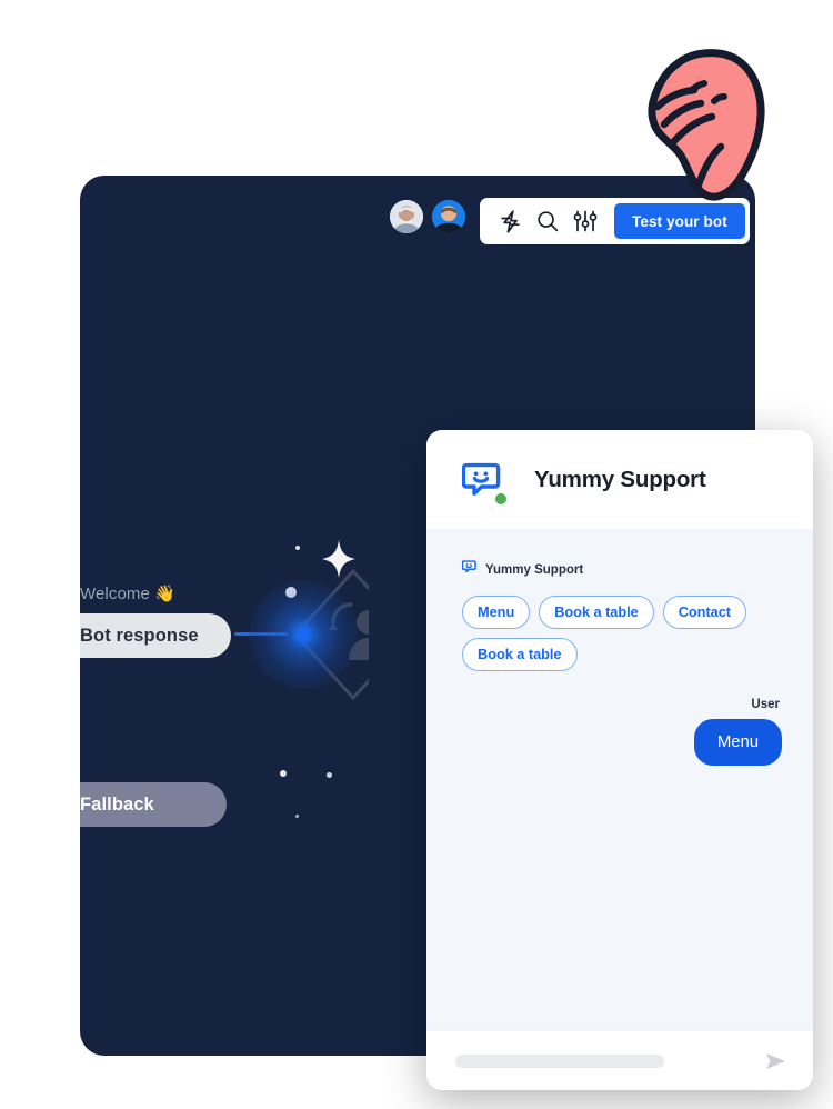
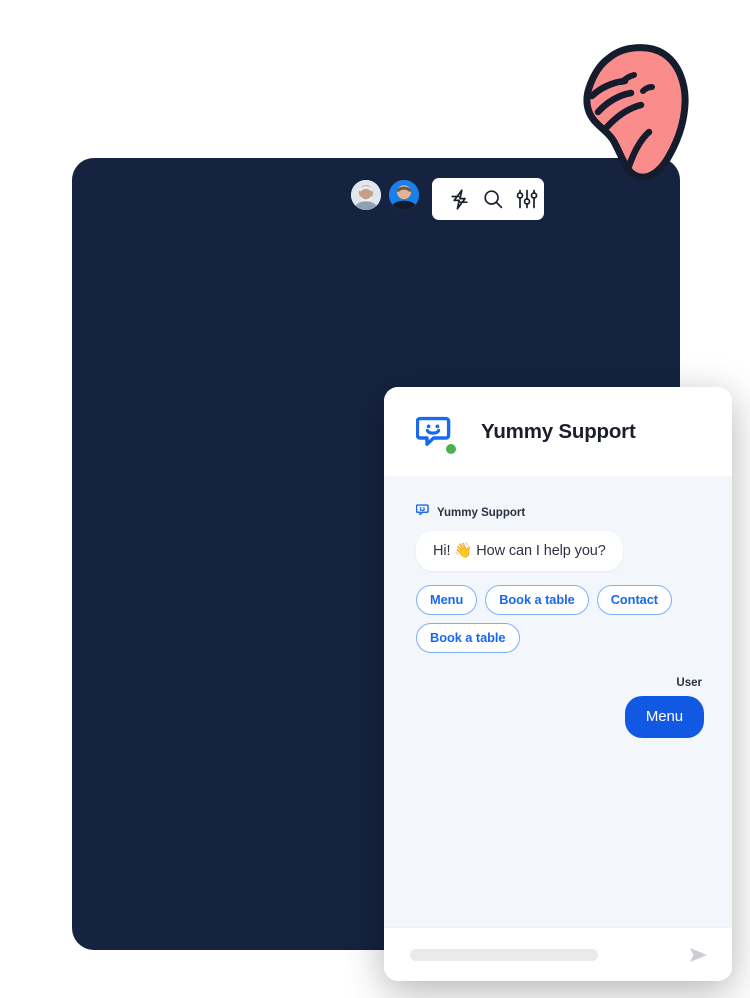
- Welcome 👋
- Bot response
- Fallback
- Test your bot
  Yummy Support
  Yummy Support
+ Hi! 👋 How can I help you?
  Menu
  Book a table
  Contact
  Book a table
  User
  Menu
